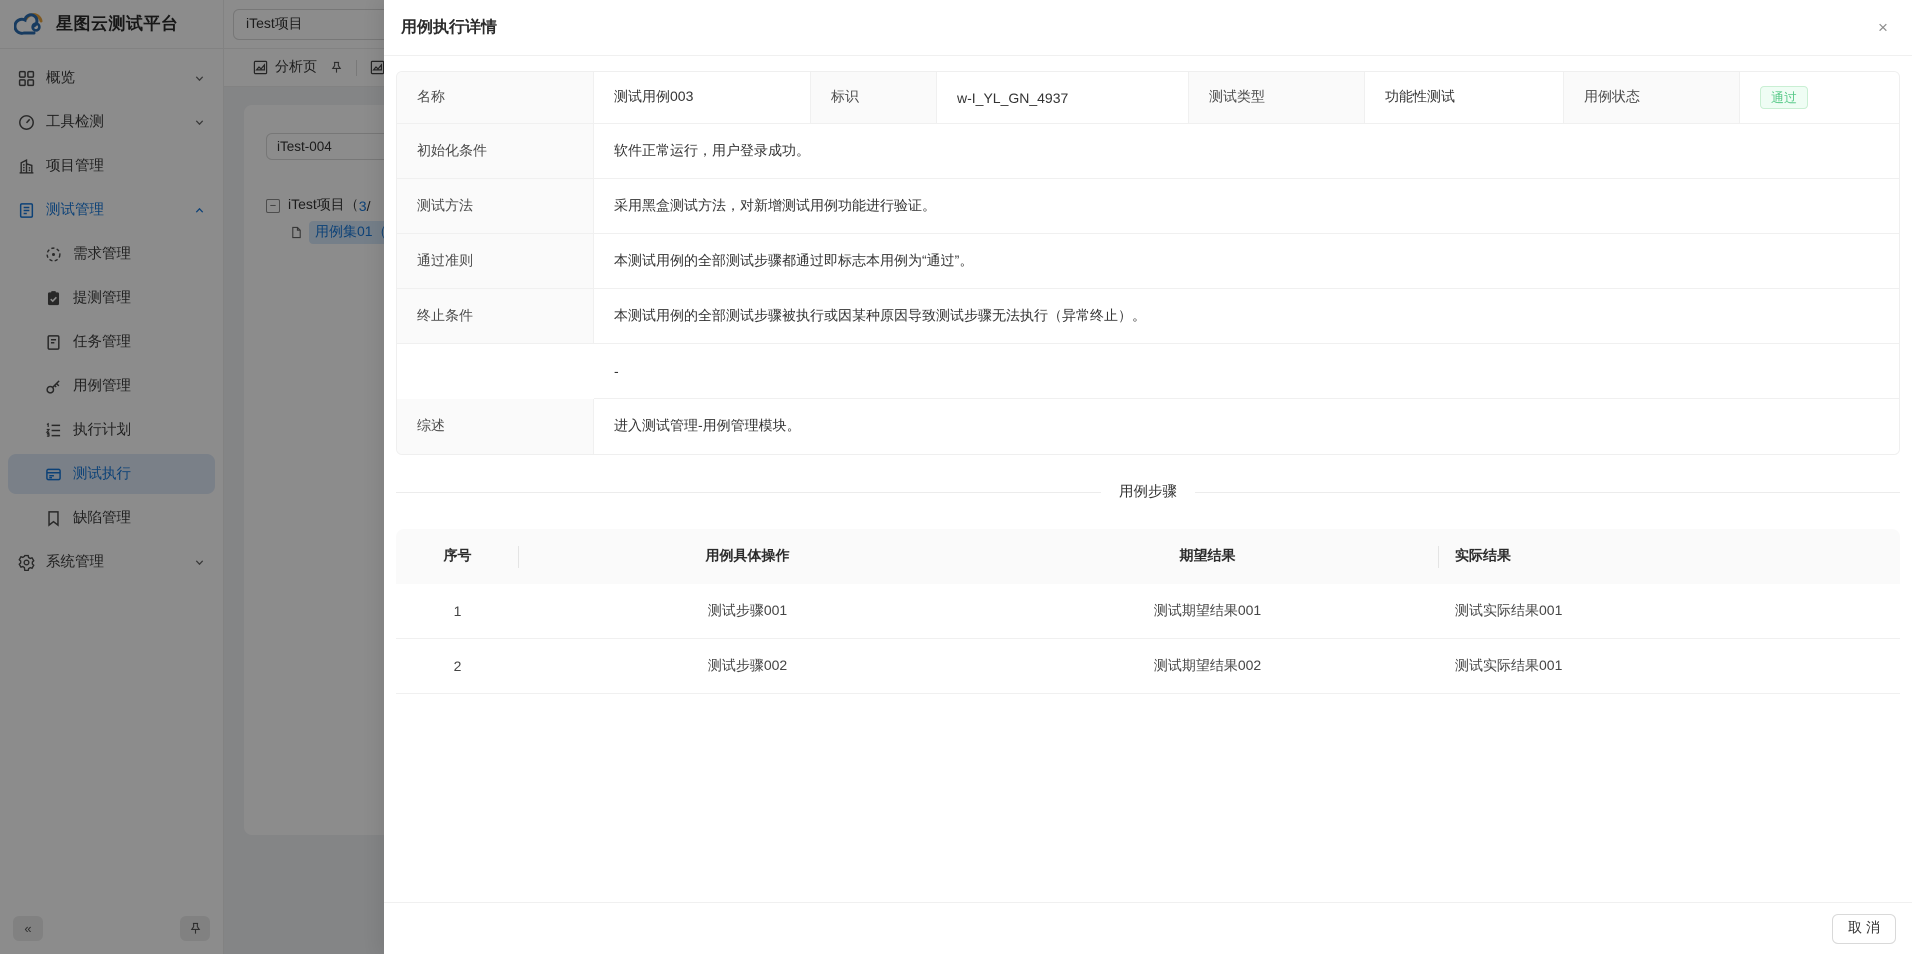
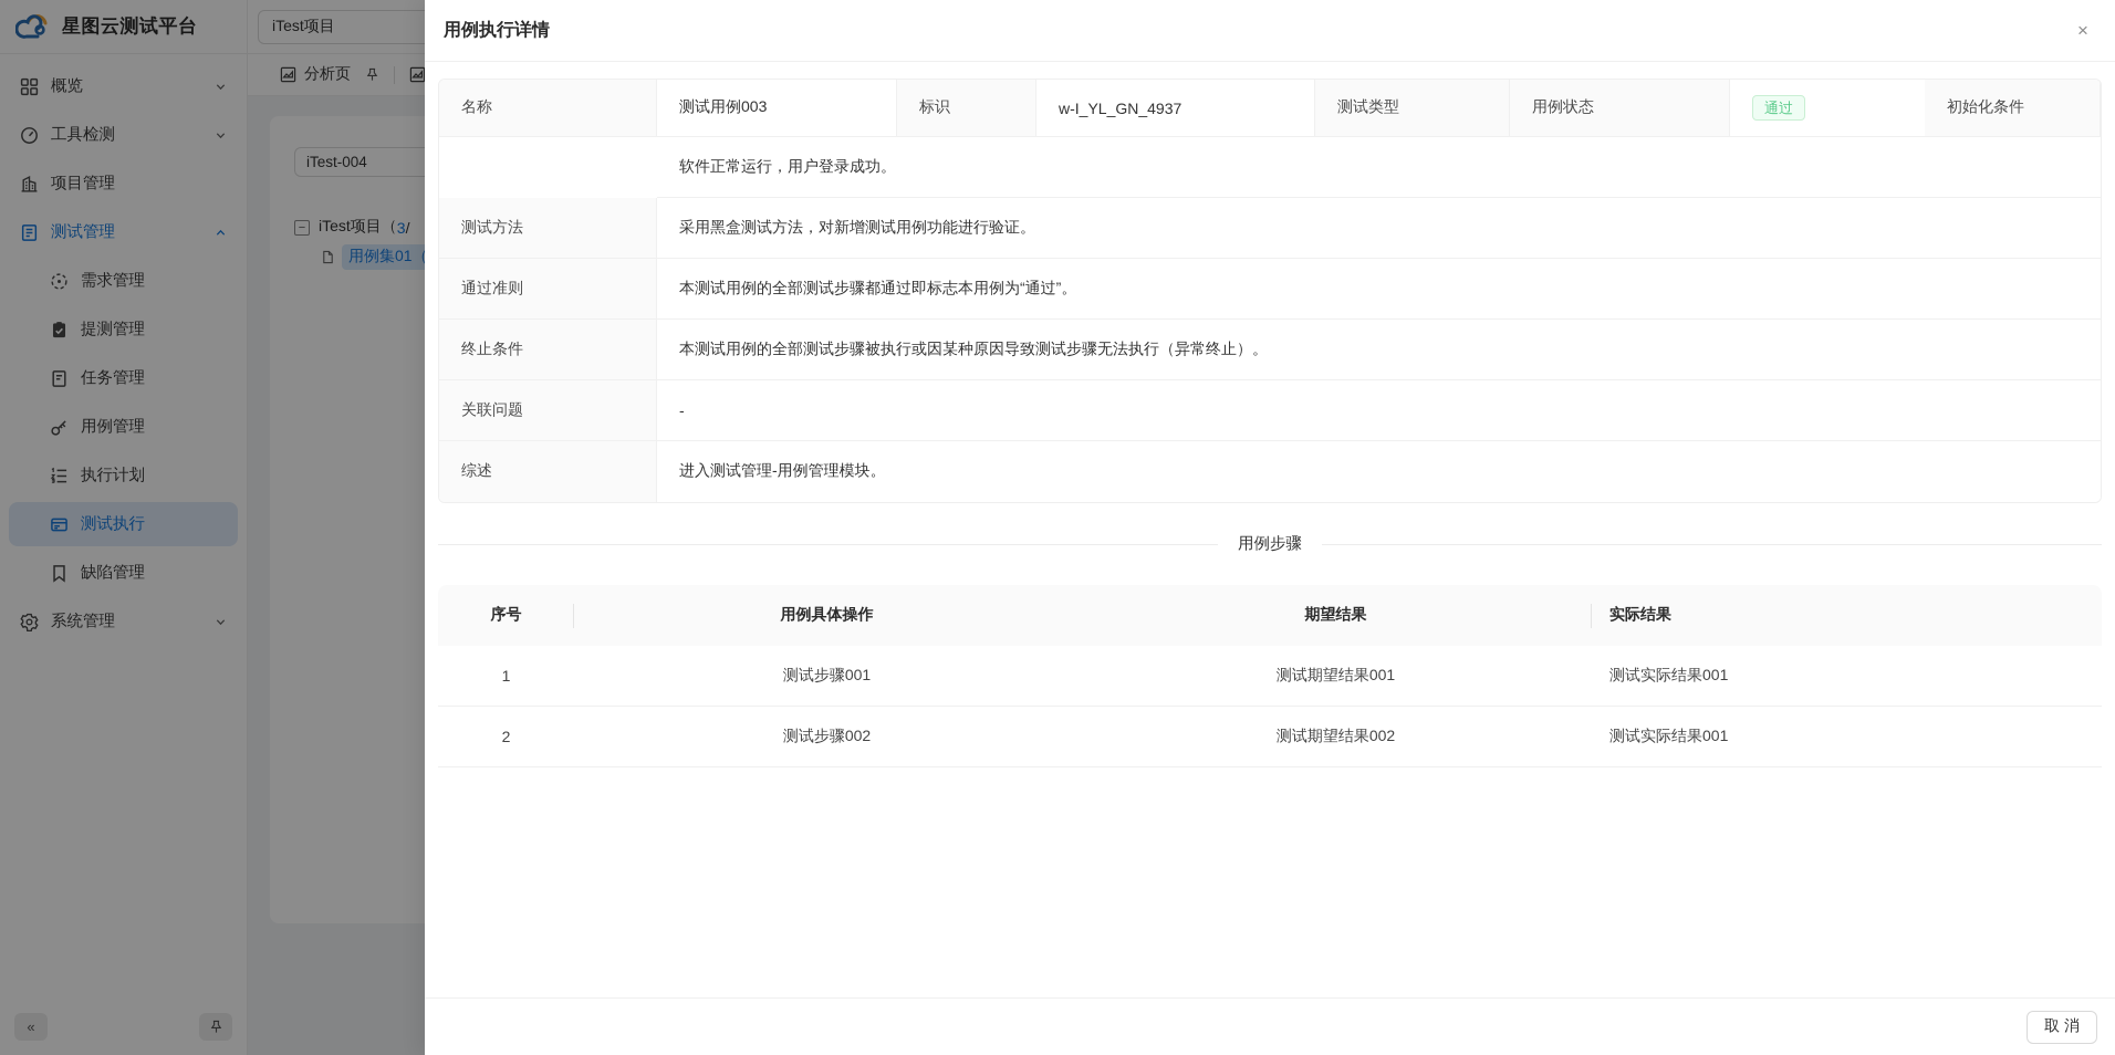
  星图云测试平台
  概览
  工具检测
  项目管理
  测试管理
  需求管理
  提测管理
  任务管理
  用例管理
  执行计划
  测试执行
  缺陷管理
  系统管理
  «
  iTest项目
  分析页
  iTest-004
  −
  iTest项目（
  3
  /
  用例集01（
  用例执行详情
  ×
  名称
  测试用例003
  标识
  w-I_YL_GN_4937
  测试类型
- 功能性测试
  用例状态
  通过
  初始化条件
  软件正常运行，用户登录成功。
  测试方法
  采用黑盒测试方法，对新增测试用例功能进行验证。
  通过准则
  本测试用例的全部测试步骤都通过即标志本用例为“通过”。
  终止条件
  本测试用例的全部测试步骤被执行或因某种原因导致测试步骤无法执行（异常终止）。
+ 关联问题
  -
  综述
  进入测试管理-用例管理模块。
  用例步骤
  序号
  用例具体操作
  期望结果
  实际结果
  1
  测试步骤001
  测试期望结果001
  测试实际结果001
  2
  测试步骤002
  测试期望结果002
  测试实际结果001
  取 消
